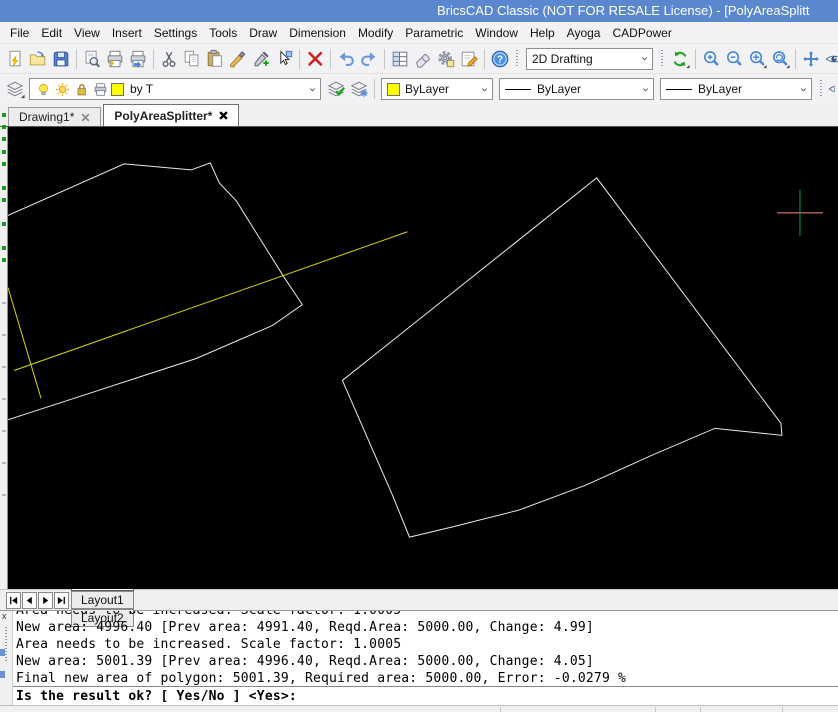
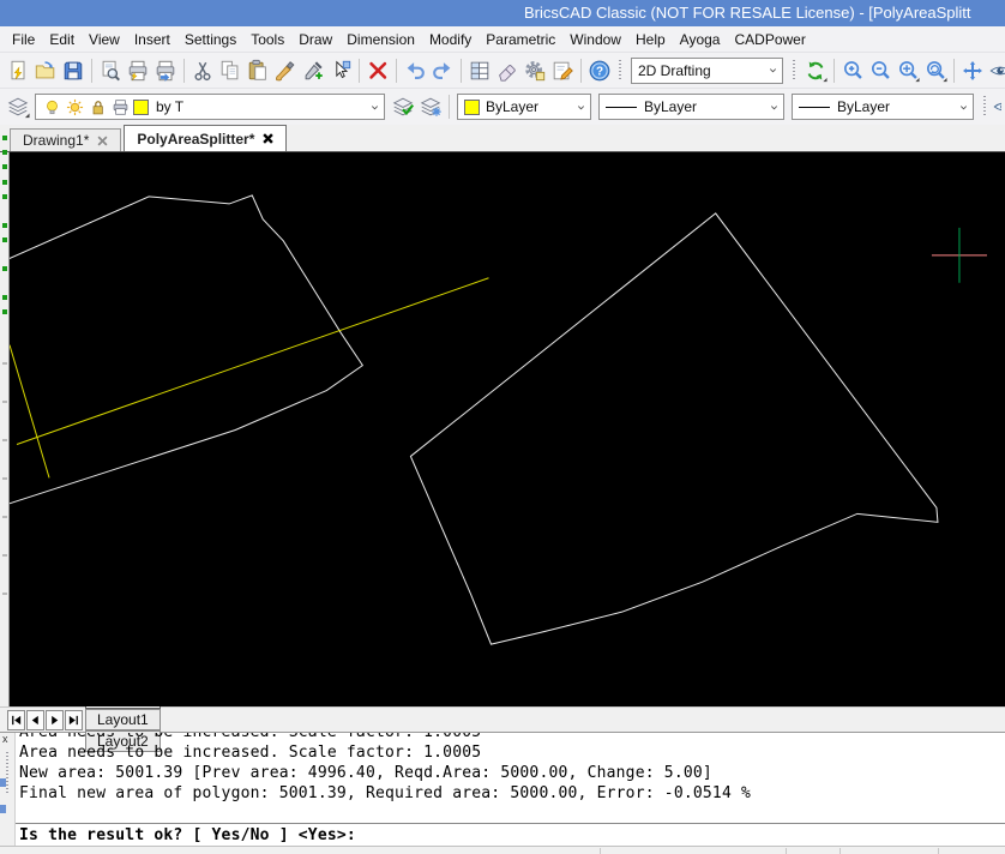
  BricsCAD Classic (NOT FOR RESALE License) - [PolyAreaSplitt
  File
  Edit
  View
  Insert
  Settings
  Tools
  Draw
  Dimension
  Modify
  Parametric
  Window
  Help
  Ayoga
  CADPower
  ?
  2D Drafting
  by T
  ByLayer
  ByLayer
  ByLayer
  Drawing1*
  PolyAreaSplitter*
  Layout1
  Layout2
  x
  Area needs to be increased. Scale factor: 1.0005
- New area: 4996.40 [Prev area: 4991.40, Reqd.Area: 5000.00, Change: 4.99]
  Area needs to be increased. Scale factor: 1.0005
- New area: 5001.39 [Prev area: 4996.40, Reqd.Area: 5000.00, Change: 4.05]
+ New area: 5001.39 [Prev area: 4996.40, Reqd.Area: 5000.00, Change: 5.00]
- Final new area of polygon: 5001.39, Required area: 5000.00, Error: -0.0279 %
+ Final new area of polygon: 5001.39, Required area: 5000.00, Error: -0.0514 %
  Is the result ok? [ Yes/No ] <Yes>:
